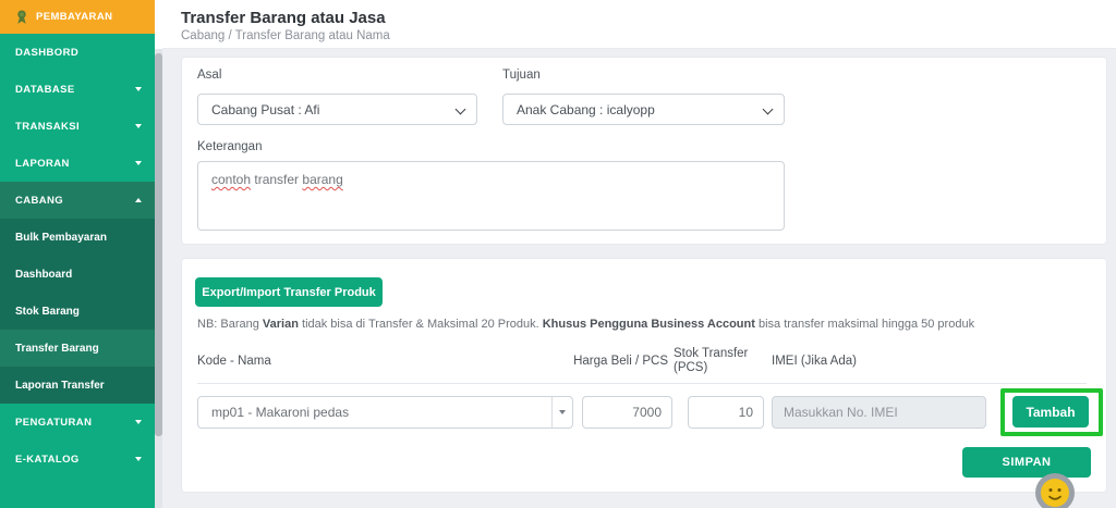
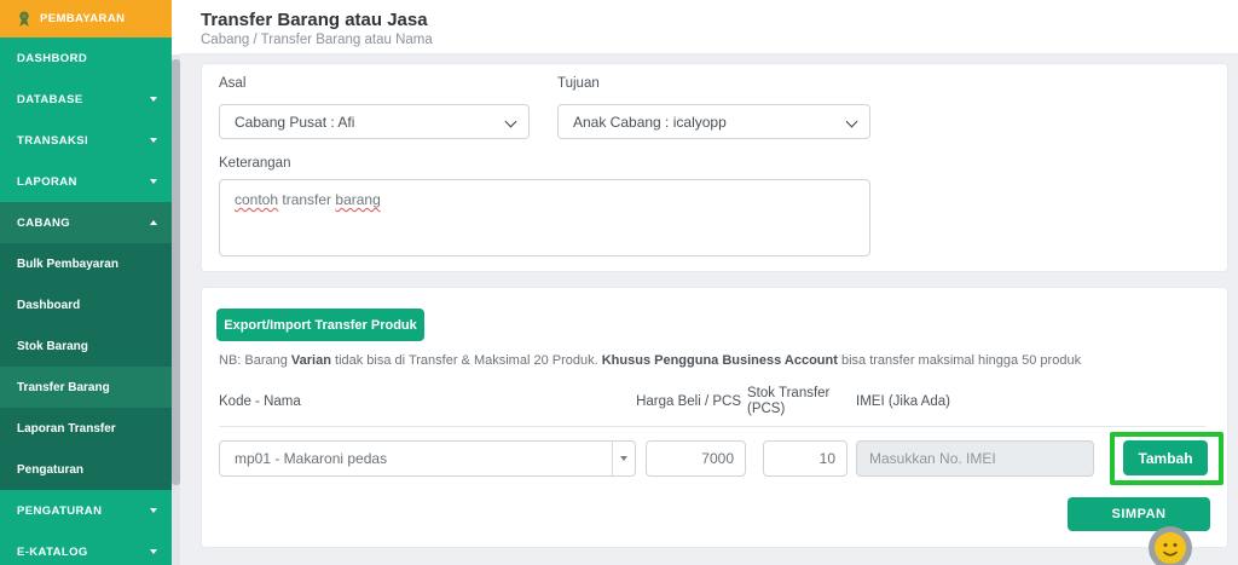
  PEMBAYARAN
  DASHBORD
  DATABASE
  TRANSAKSI
  LAPORAN
  CABANG
  Bulk Pembayaran
  Dashboard
  Stok Barang
  Transfer Barang
  Laporan Transfer
+ Pengaturan
  PENGATURAN
  E-KATALOG
  Transfer Barang atau Jasa
  Cabang / Transfer Barang atau Nama
  Asal
  Cabang Pusat : Afi
  Tujuan
  Anak Cabang : icalyopp
  Keterangan
  contoh transfer barang
  Export/Import Transfer Produk
  NB: Barang Varian tidak bisa di Transfer & Maksimal 20 Produk. Khusus Pengguna Business Account bisa transfer maksimal hingga 50 produk
  Kode - Nama
  Harga Beli / PCS
  Stok Transfer
  (PCS)
  IMEI (Jika Ada)
  mp01 - Makaroni pedas
  7000
  10
  Masukkan No. IMEI
  Tambah
  SIMPAN
